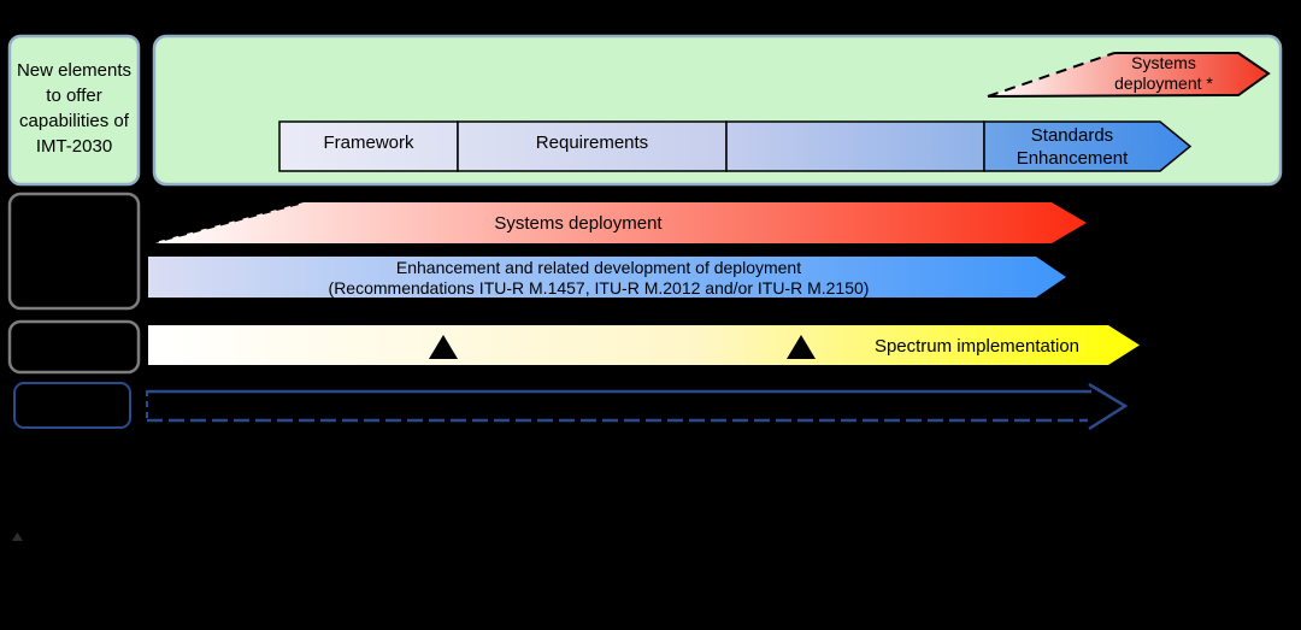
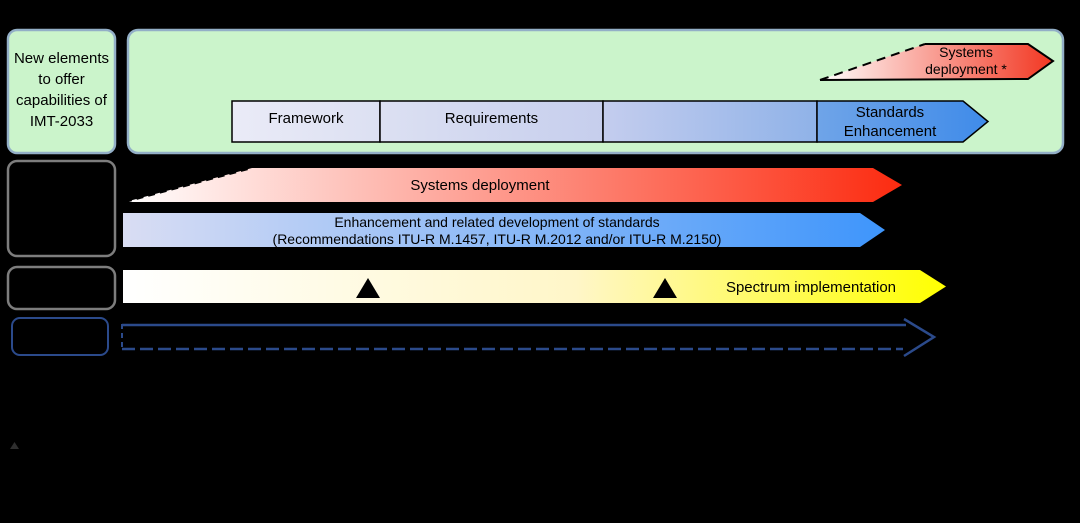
- New elements to offer capabilities of IMT-2030
+ New elements to offer capabilities of IMT-2033
  Systems deployment *
  Framework
  Requirements
  Standards Enhancement
  Systems deployment
- Enhancement and related development of deployment
+ Enhancement and related development of standards
  (Recommendations ITU-R M.1457, ITU-R M.2012 and/or ITU-R M.2150)
  Spectrum implementation
